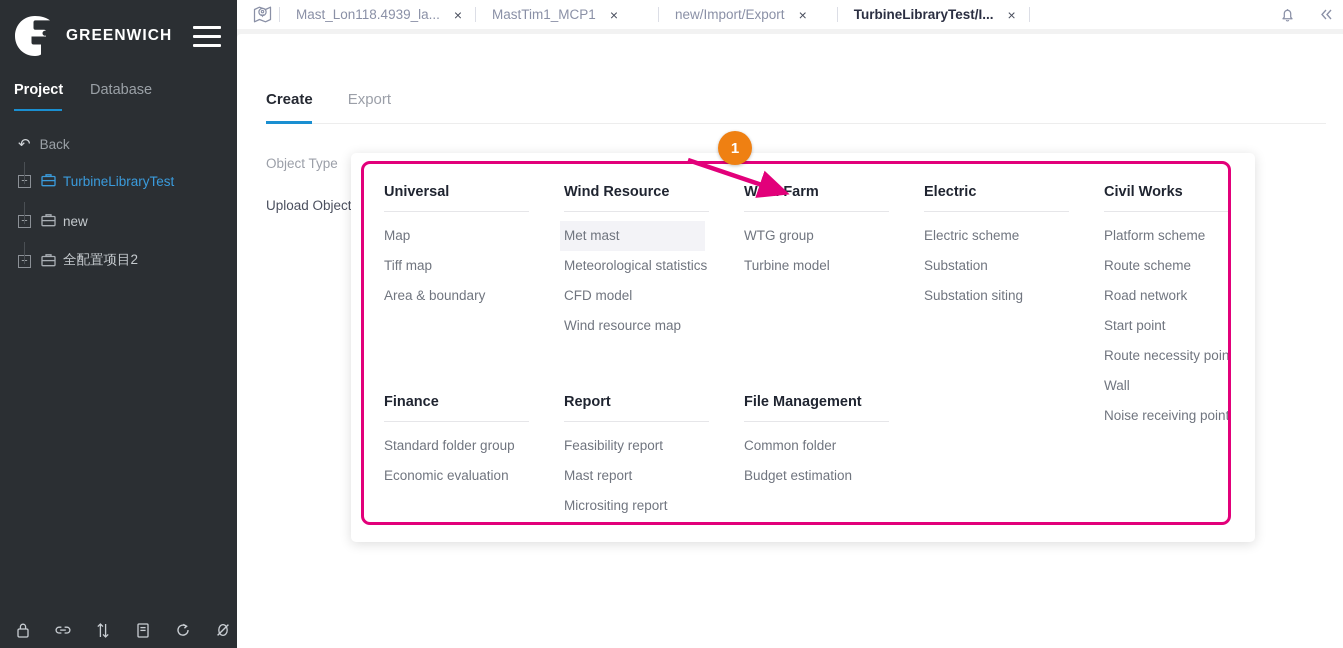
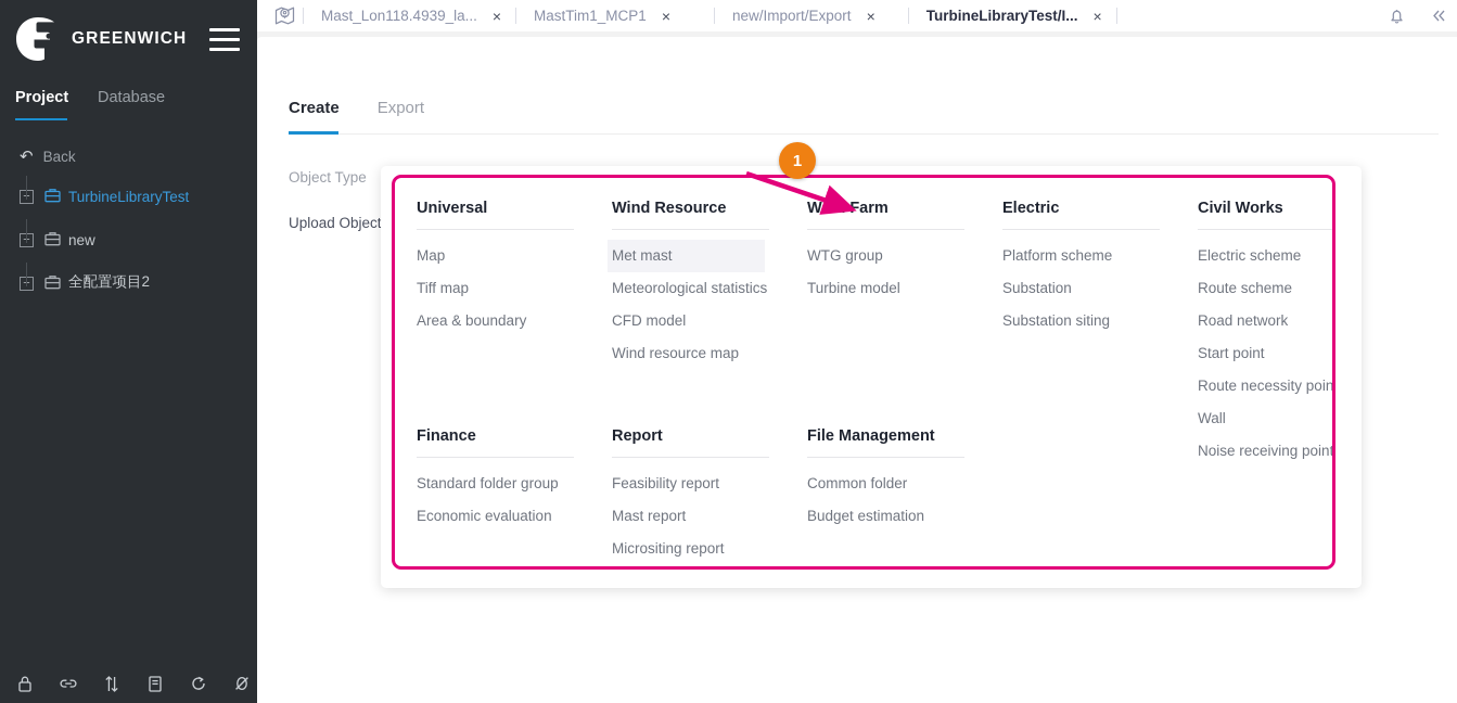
  GREENWICH
  Project
  Database
  ↶
  Back
  TurbineLibraryTest
  new
  全配置项目2
  Mast_Lon118.4939_la...
  ×
  MastTim1_MCP1
  ×
  new/Import/Export
  ×
  TurbineLibraryTest/I...
  ×
  Create
  Export
  Object Type
  Upload Object
  Universal
  Map
  Tiff map
  Area & boundary
  Wind Resource
  Met mast
  Meteorological statistics
  CFD model
  Wind resource map
  Wind Farm
  WTG group
  Turbine model
  Electric
- Electric scheme
+ Platform scheme
  Substation
  Substation siting
  Civil Works
- Platform scheme
+ Electric scheme
  Route scheme
  Road network
  Start point
  Route necessity poin
  Wall
  Noise receiving point
  Finance
  Standard folder group
  Economic evaluation
  Report
  Feasibility report
  Mast report
  Micrositing report
  File Management
  Common folder
  Budget estimation
  1
